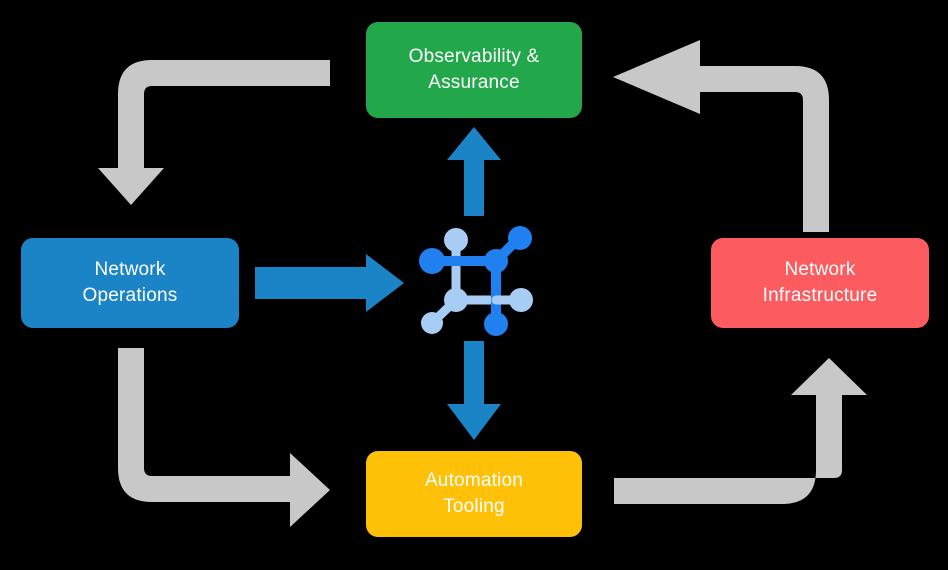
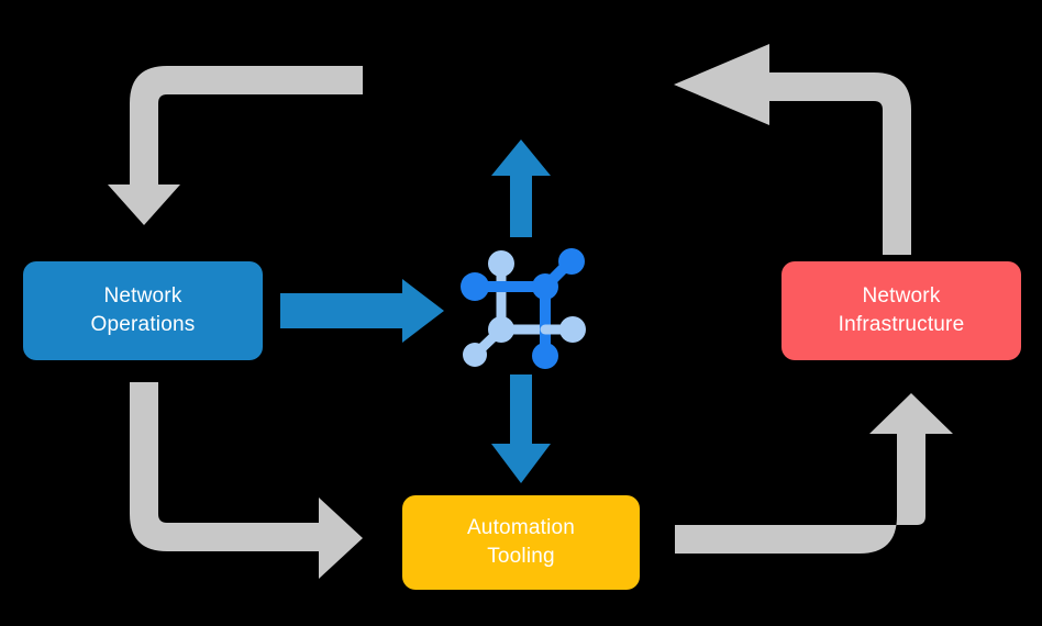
- Observability &
- Assurance
  Network
  Operations
  Network
  Infrastructure
  Automation
  Tooling
